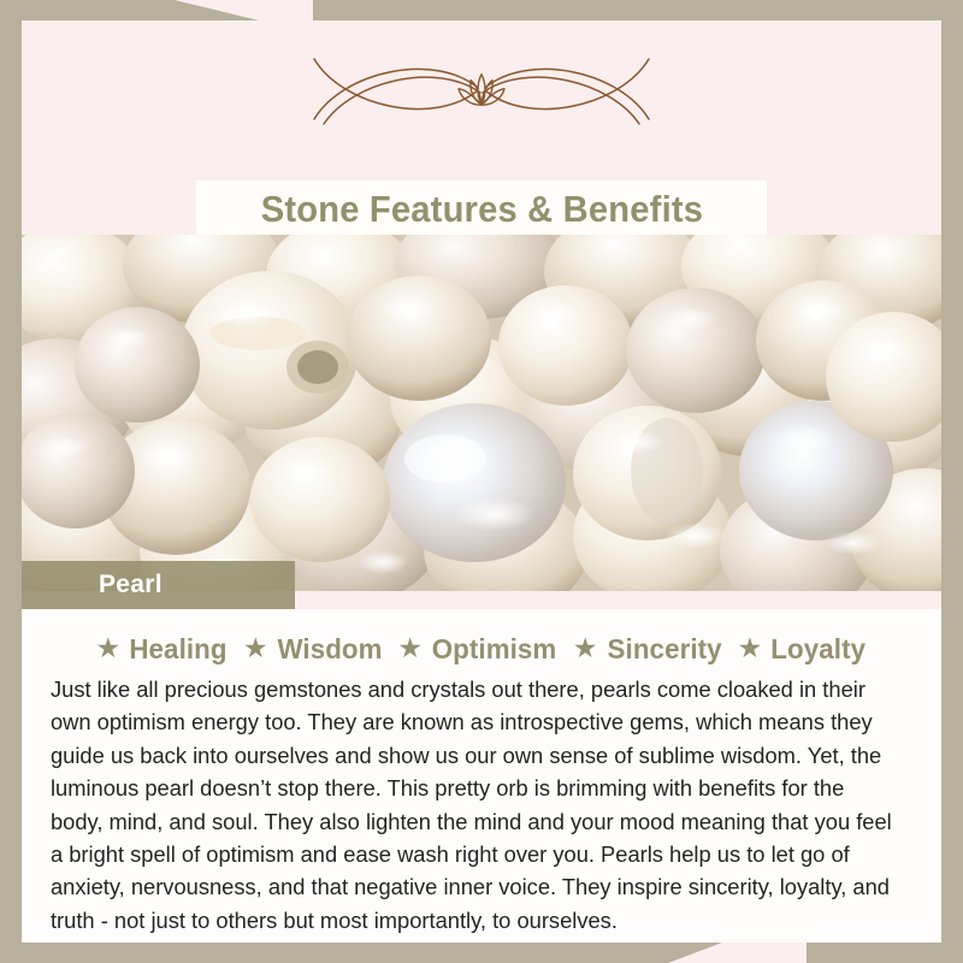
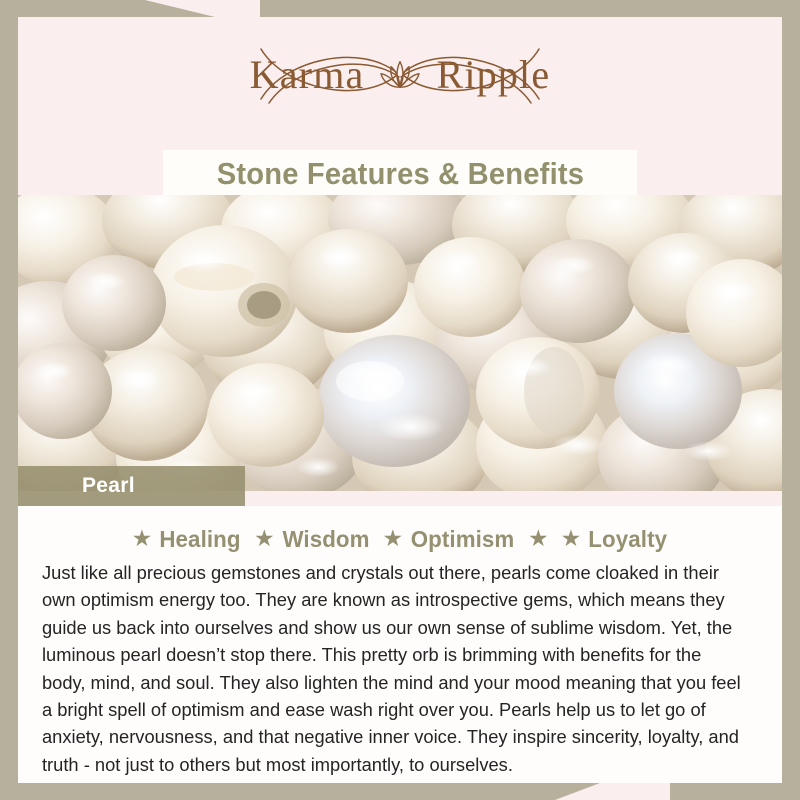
+ Karma
+ Ripple
  Stone Features & Benefits
  Pearl
  ★
  Healing
  ★
  Wisdom
  ★
  Optimism
  ★
- Sincerity
  ★
  Loyalty
  Just like all precious gemstones and crystals out there, pearls come cloaked in their own optimism energy too. They are known as introspective gems, which means they guide us back into ourselves and show us our own sense of sublime wisdom. Yet, the luminous pearl doesn’t stop there. This pretty orb is brimming with benefits for the body, mind, and soul. They also lighten the mind and your mood meaning that you feel a bright spell of optimism and ease wash right over you. Pearls help us to let go of anxiety, nervousness, and that negative inner voice. They inspire sincerity, loyalty, and truth - not just to others but most importantly, to ourselves.
